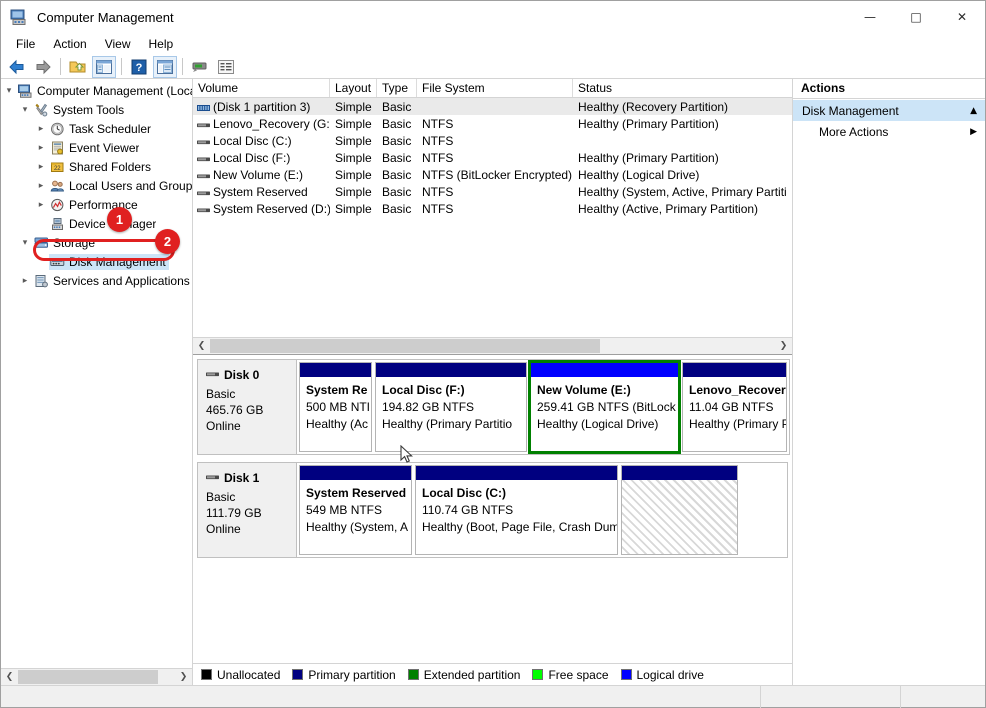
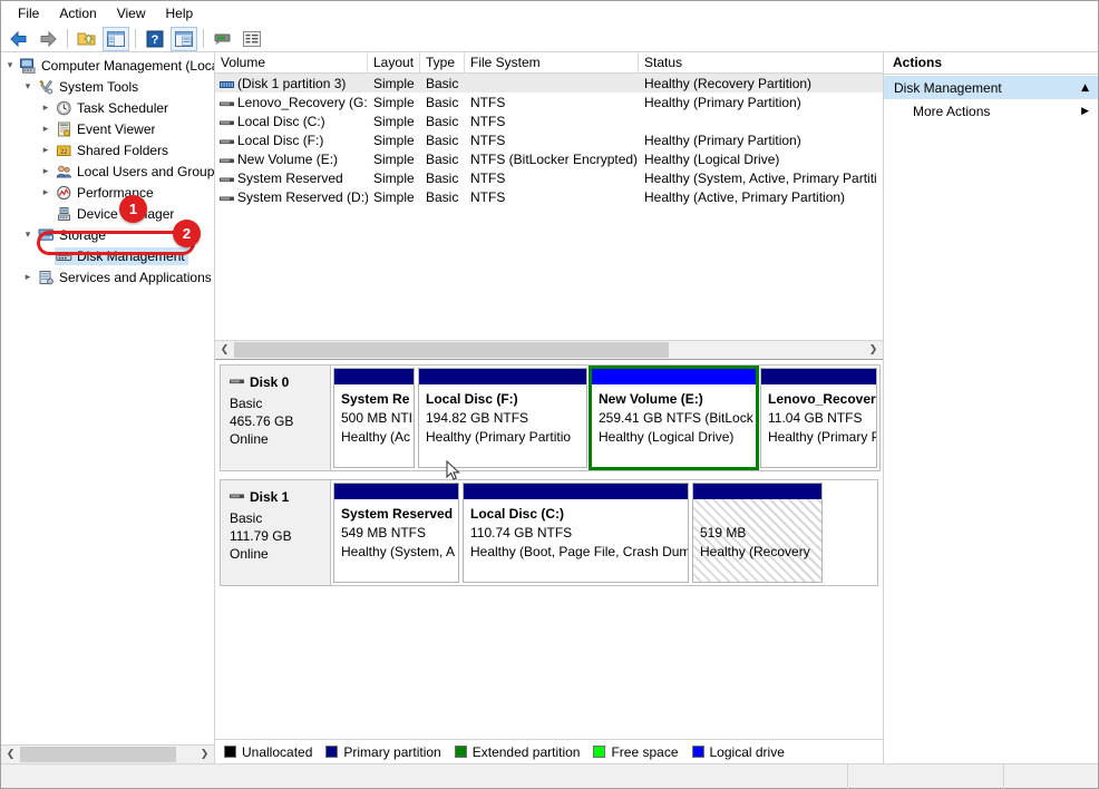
- Computer Management
- —
- □
- ✕
  File
  Action
  View
  Help
  ?
  ▾
  Computer Management (Loc
  ▾
  System Tools
  ▸
  Task Scheduler
  ▸
  Event Viewer
  ▸
  Shared Folders
  ▸
  Local Users and Group
  ▸
  Performance
  Deviceager
  ▾
  Storage
  Disk Management
  ▸
  Services and Applications
  1
  2
  ❮
  ❯
  Volume
  Layout
  Type
  File System
  Status
  (Disk 1 partition 3)
  Simple
  Basic
  Healthy (Recovery Partition)
  Lenovo_Recovery (G:
  Simple
  Basic
  NTFS
  Healthy (Primary Partition)
  Local Disc (C:)
  Simple
  Basic
  NTFS
  Local Disc (F:)
  Simple
  Basic
  NTFS
  Healthy (Primary Partition)
  New Volume (E:)
  Simple
  Basic
  NTFS (BitLocker Encrypted)
  Healthy (Logical Drive)
  System Reserved
  Simple
  Basic
  NTFS
  Healthy (System, Active, Primary Partiti
  System Reserved (D:)
  Simple
  Basic
  NTFS
  Healthy (Active, Primary Partition)
  ❮
  ❯
  Disk 0
  Basic
  465.76 GB
  Online
  System Re
  500 MB NTI
  Healthy (Ac
  Local Disc (F:)
  194.82 GB NTFS
  Healthy (Primary Partitio
  New Volume (E:)
  259.41 GB NTFS (BitLock
  Healthy (Logical Drive)
  Lenovo_Recover
  11.04 GB NTFS
  Healthy (Primary P
  Disk 1
  Basic
  111.79 GB
  Online
  System Reserved
  549 MB NTFS
  Healthy (System, A
  Local Disc (C:)
  110.74 GB NTFS
  Healthy (Boot, Page File, Crash Dum
+ 519 MB
+ Healthy (Recovery
  Unallocated
  Primary partition
  Extended partition
  Free space
  Logical drive
  Actions
  Disk Management
  ▲
  More Actions
  ▶
